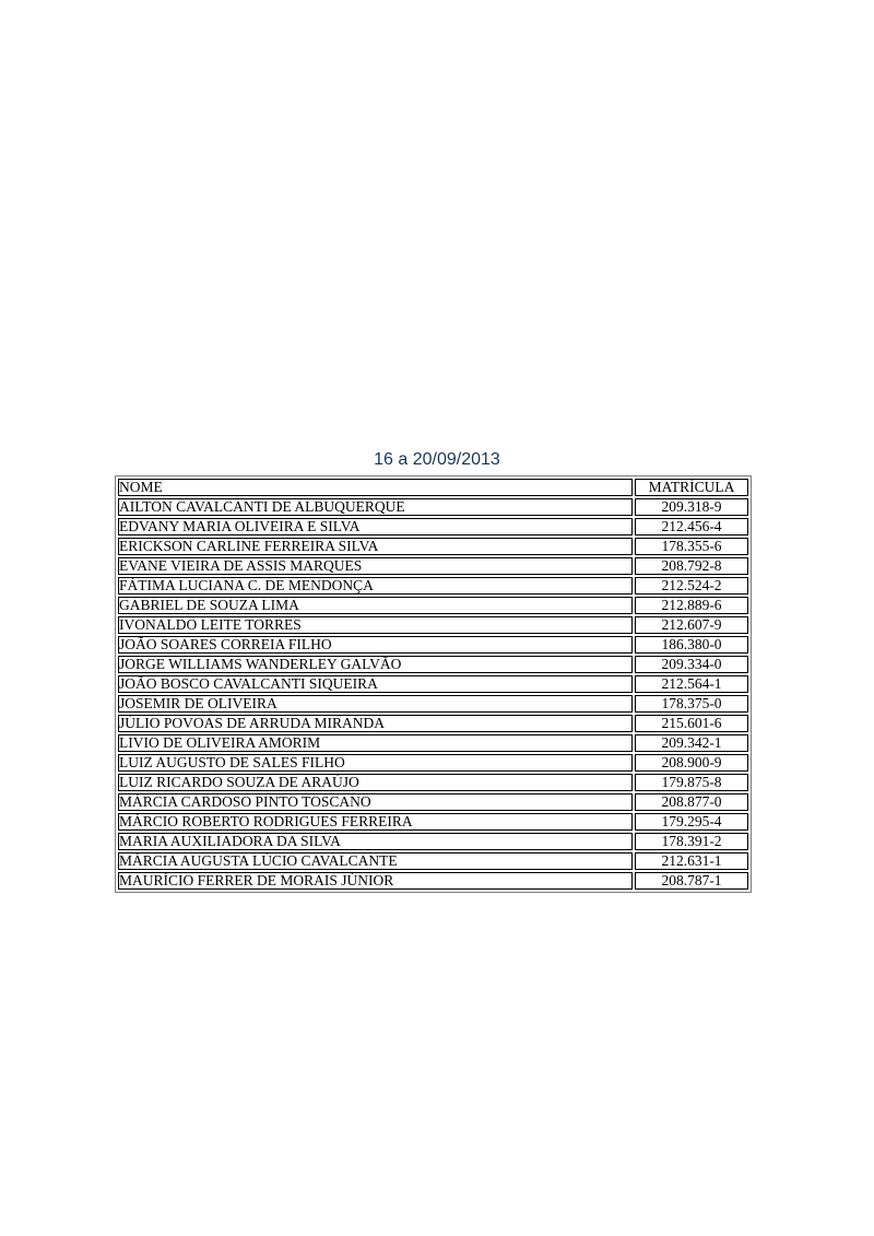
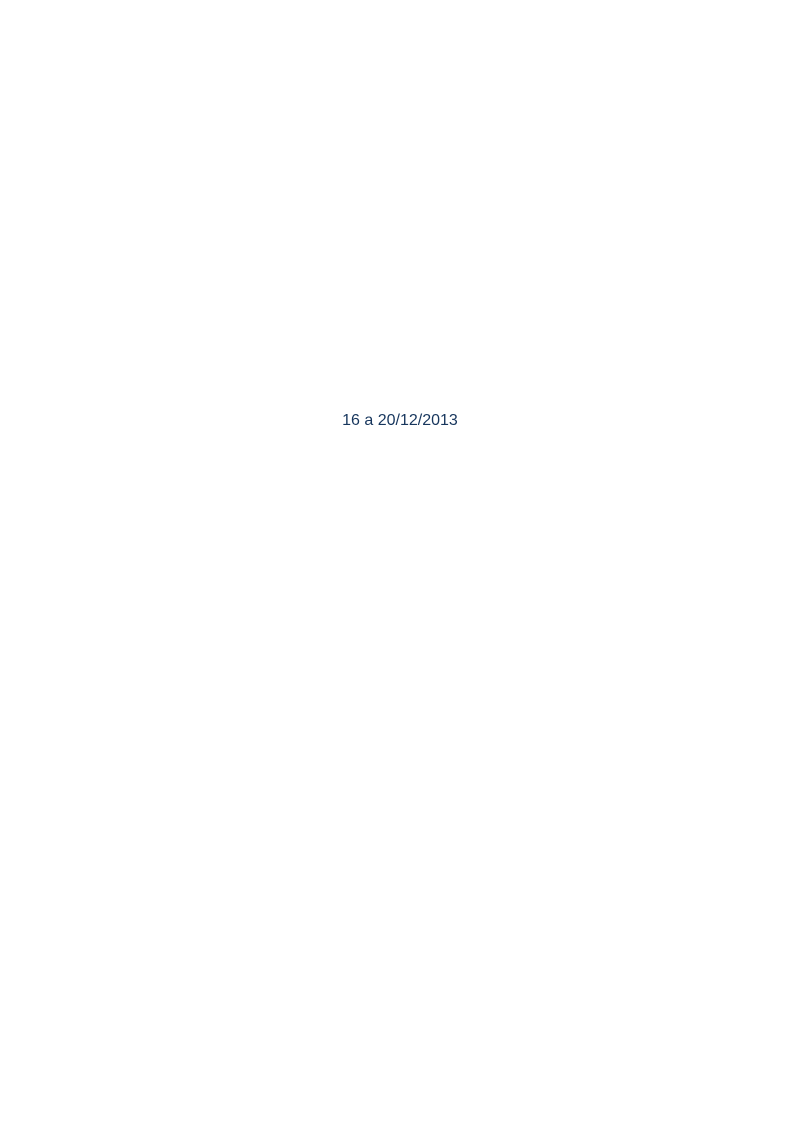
- 16 a 20/09/2013
+ 16 a 20/12/2013
- NOME	MATRÍCULA
- AILTON CAVALCANTI DE ALBUQUERQUE	209.318-9
- EDVANY MARIA OLIVEIRA E SILVA	212.456-4
- ERICKSON CARLINE FERREIRA SILVA	178.355-6
- EVANE VIEIRA DE ASSIS MARQUES	208.792-8
- FÁTIMA LUCIANA C. DE MENDONÇA	212.524-2
- GABRIEL DE SOUZA LIMA	212.889-6
- IVONALDO LEITE TORRES	212.607-9
- JOÃO SOARES CORREIA FILHO	186.380-0
- JORGE WILLIAMS WANDERLEY GALVÃO	209.334-0
- JOÃO BOSCO CAVALCANTI SIQUEIRA	212.564-1
- JOSEMIR DE OLIVEIRA	178.375-0
- JÚLIO POVOAS DE ARRUDA MIRANDA	215.601-6
- LIVIO DE OLIVEIRA AMORIM	209.342-1
- LUIZ AUGUSTO DE SALES FILHO	208.900-9
- LUIZ RICARDO SOUZA DE ARAÚJO	179.875-8
- MÁRCIA CARDOSO PINTO TOSCANO	208.877-0
- MÁRCIO ROBERTO RODRIGUES FERREIRA	179.295-4
- MARIA AUXILIADORA DA SILVA	178.391-2
- MÁRCIA AUGUSTA LÚCIO CAVALCANTE	212.631-1
- MAURÍCIO FERRER DE MORAIS JÚNIOR	208.787-1
